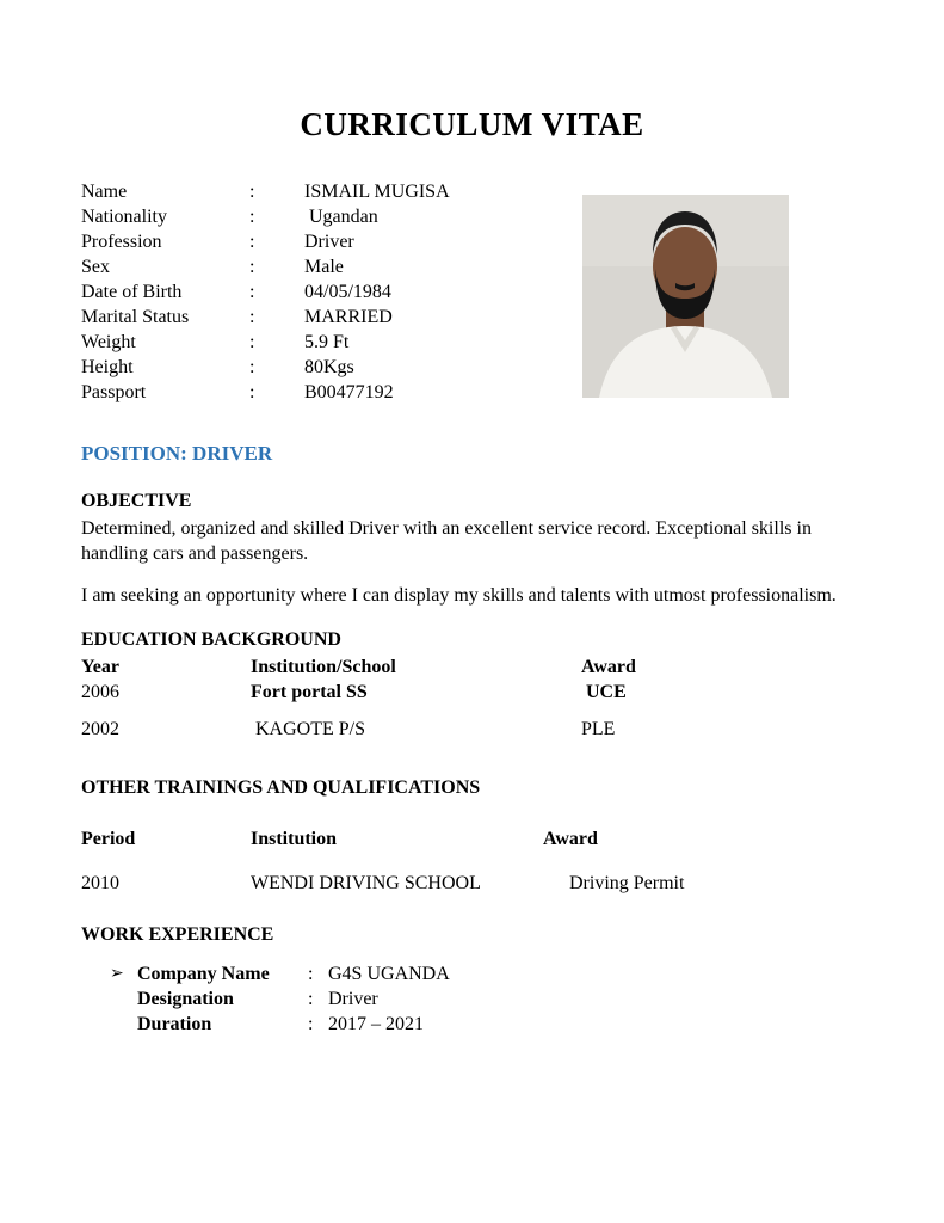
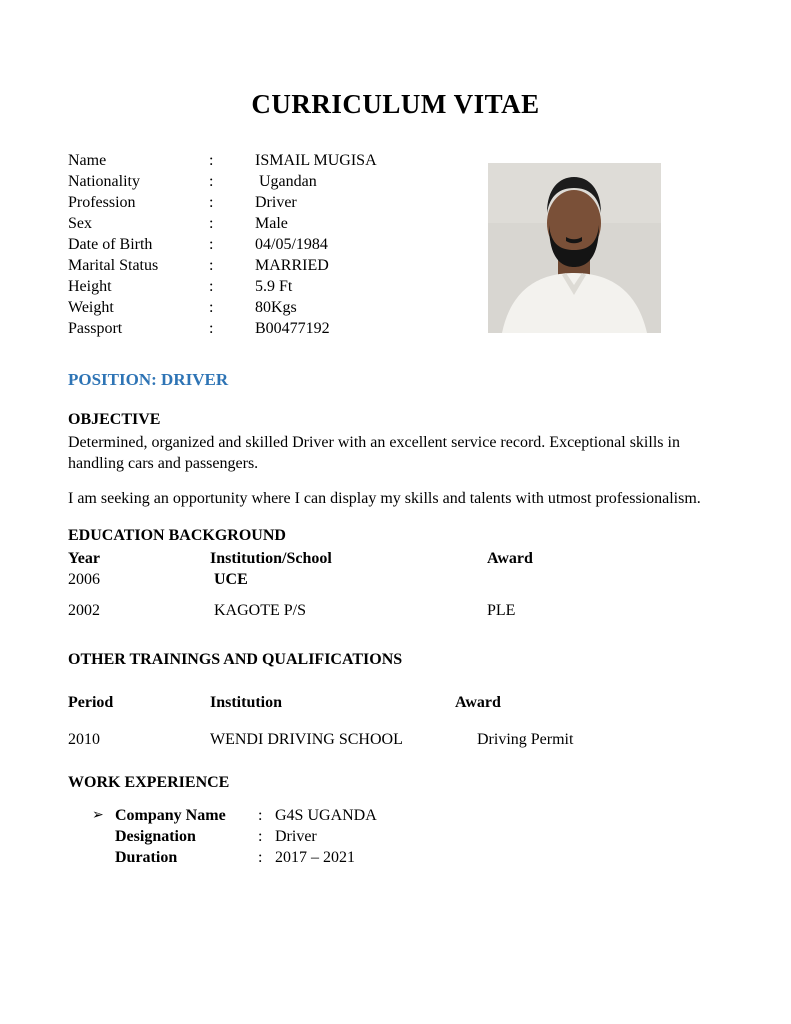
  CURRICULUM VITAE
  Name
  :
  ISMAIL MUGISA
  Nationality
  :
  Ugandan
  Profession
  :
  Driver
  Sex
  :
  Male
  Date of Birth
  :
  04/05/1984
  Marital Status
  :
  MARRIED
- Weight
+ Height
  :
  5.9 Ft
- Height
+ Weight
  :
  80Kgs
  Passport
  :
  B00477192
  POSITION: DRIVER
  OBJECTIVE
  Determined, organized and skilled Driver with an excellent service record. Exceptional skills in handling cars and passengers.
  I am seeking an opportunity where I can display my skills and talents with utmost professionalism.
  EDUCATION BACKGROUND
  Year
  Institution/School
  Award
  2006
- Fort portal SS
  UCE
  2002
  KAGOTE P/S
  PLE
  OTHER TRAININGS AND QUALIFICATIONS
  Period
  Institution
  Award
  2010
  WENDI DRIVING SCHOOL
  Driving Permit
  WORK EXPERIENCE
  ➢
  Company Name
  :
  G4S UGANDA
  Designation
  :
  Driver
  Duration
  :
  2017 – 2021
